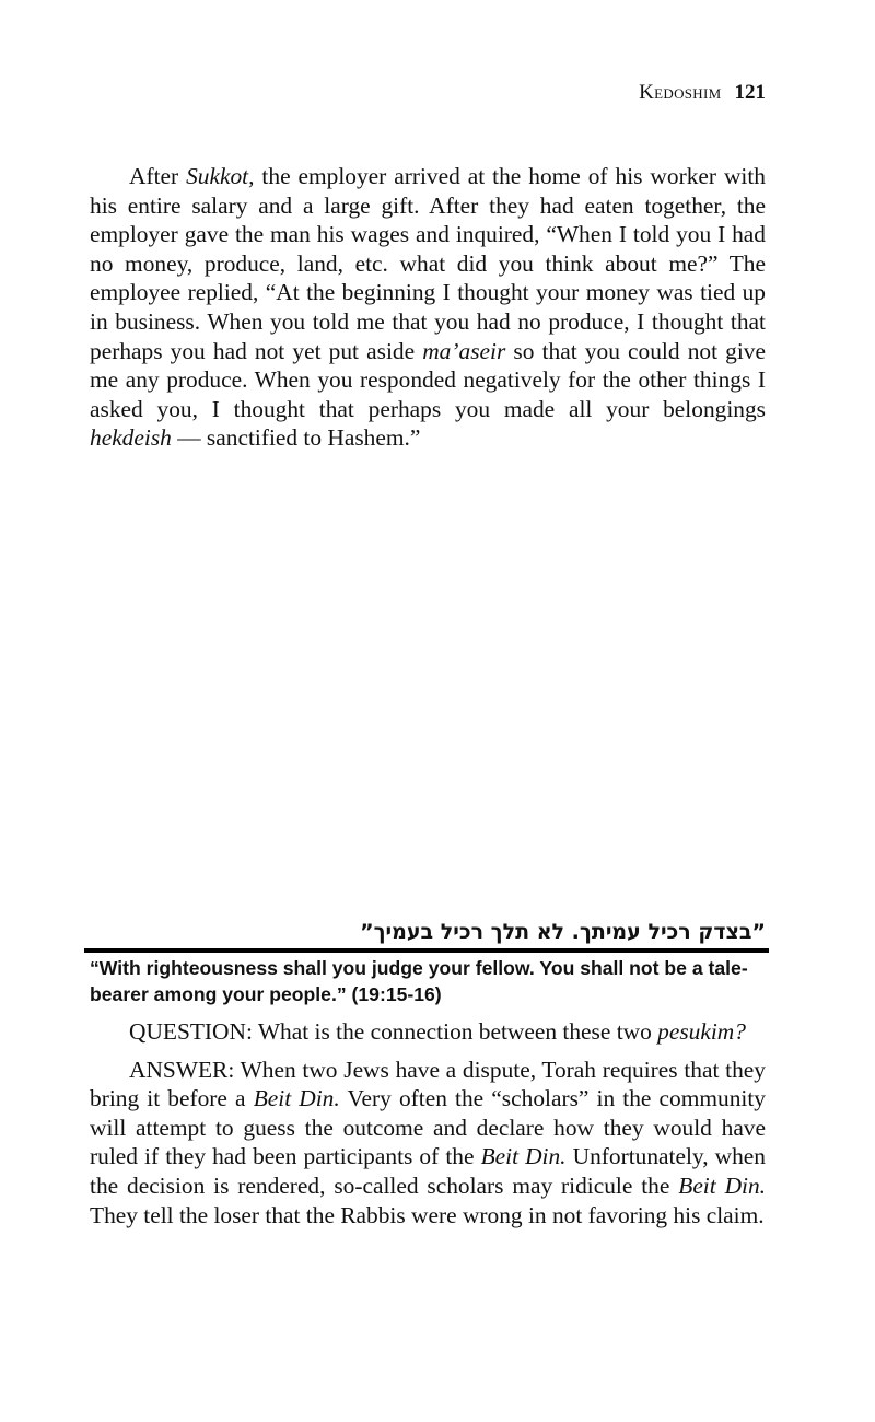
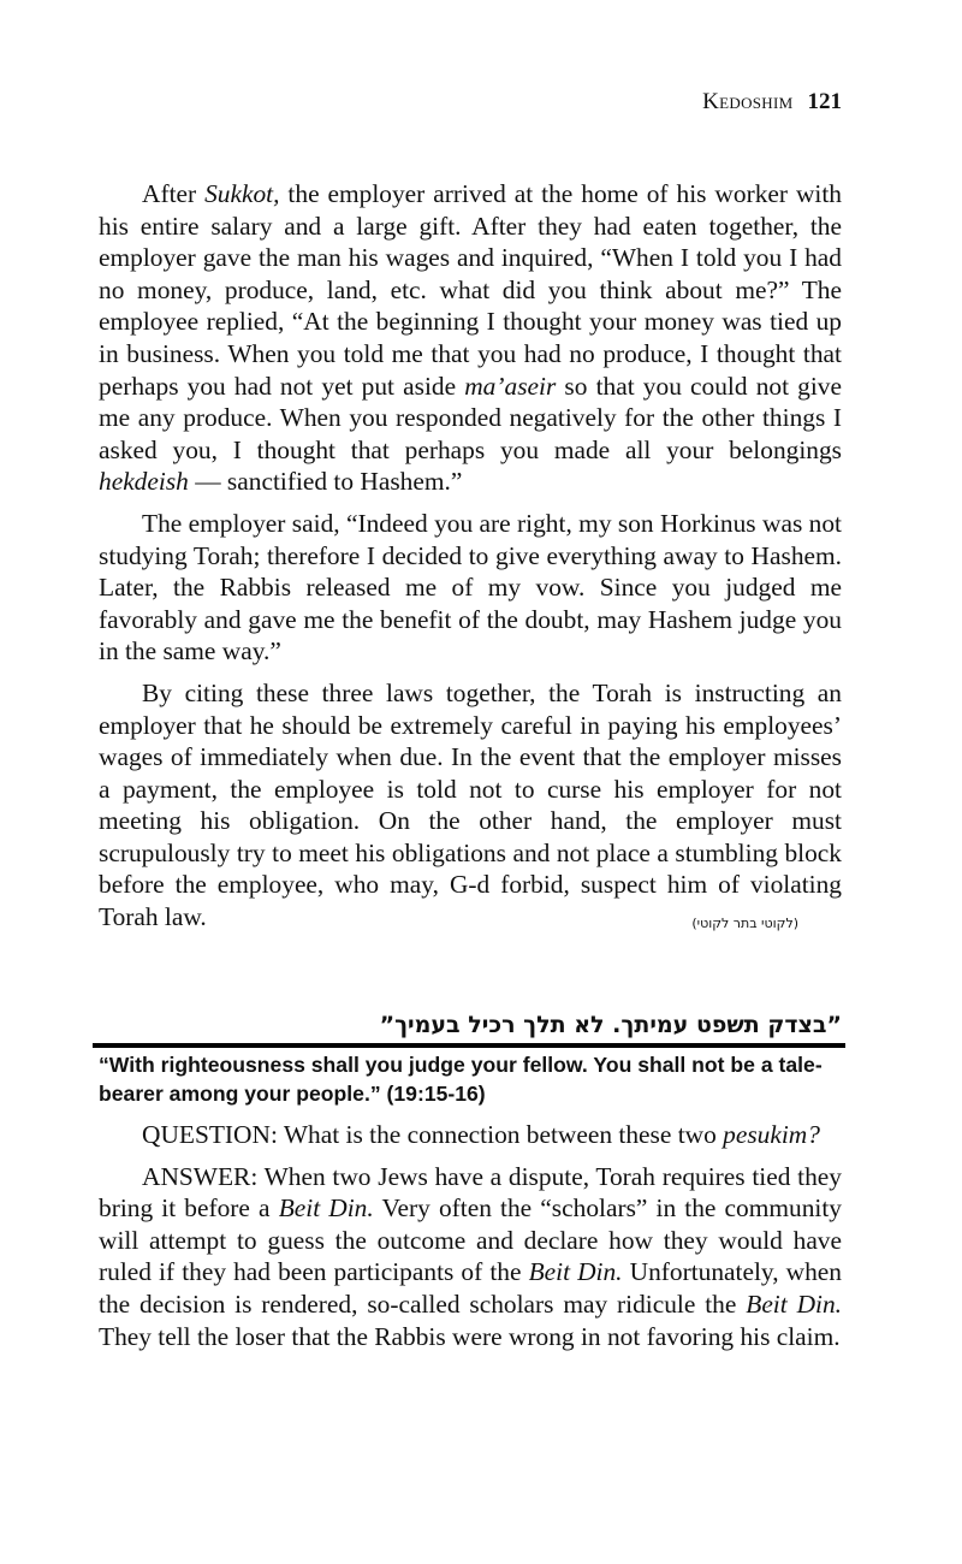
  Kedoshim 121
  After Sukkot, the employer arrived at the home of his worker with his entire salary and a large gift. After they had eaten together, the employer gave the man his wages and inquired, “When I told you I had no money, produce, land, etc. what did you think about me?” The employee replied, “At the beginning I thought your money was tied up in business. When you told me that you had no produce, I thought that perhaps you had not yet put aside ma’aseir so that you could not give me any produce. When you responded negatively for the other things I asked you, I thought that perhaps you made all your belongings hekdeish — sanctified to Hashem.”
+ The employer said, “Indeed you are right, my son Horkinus was not studying Torah; therefore I decided to give everything away to Hashem. Later, the Rabbis released me of my vow. Since you judged me favorably and gave me the benefit of the doubt, may Hashem judge you in the same way.”
+ By citing these three laws together, the Torah is instructing an employer that he should be extremely careful in paying his employees’ wages of immediately when due. In the event that the employer misses a payment, the employee is told not to curse his employer for not meeting his obligation. On the other hand, the employer must scrupulously try to meet his obligations and not place a stumbling block before the employee, who may, G-d forbid, suspect him of violating Torah law.
+ (לקוטי בתר לקוטי)
- ”בצדק רכיל עמיתך. לא תלך רכיל בעמיך”
+ ”בצדק תשפט עמיתך. לא תלך רכיל בעמיך”
  “With righteousness shall you judge your fellow. You shall not be a tale-bearer among your people.” (19:15-16)
  QUESTION: What is the connection between these two pesukim?
- ANSWER: When two Jews have a dispute, Torah requires that they bring it before a Beit Din. Very often the “scholars” in the community will attempt to guess the outcome and declare how they would have ruled if they had been participants of the Beit Din. Unfortunately, when the decision is rendered, so-called scholars may ridicule the Beit Din. They tell the loser that the Rabbis were wrong in not favoring his claim.
+ ANSWER: When two Jews have a dispute, Torah requires tied they bring it before a Beit Din. Very often the “scholars” in the community will attempt to guess the outcome and declare how they would have ruled if they had been participants of the Beit Din. Unfortunately, when the decision is rendered, so-called scholars may ridicule the Beit Din. They tell the loser that the Rabbis were wrong in not favoring his claim.
